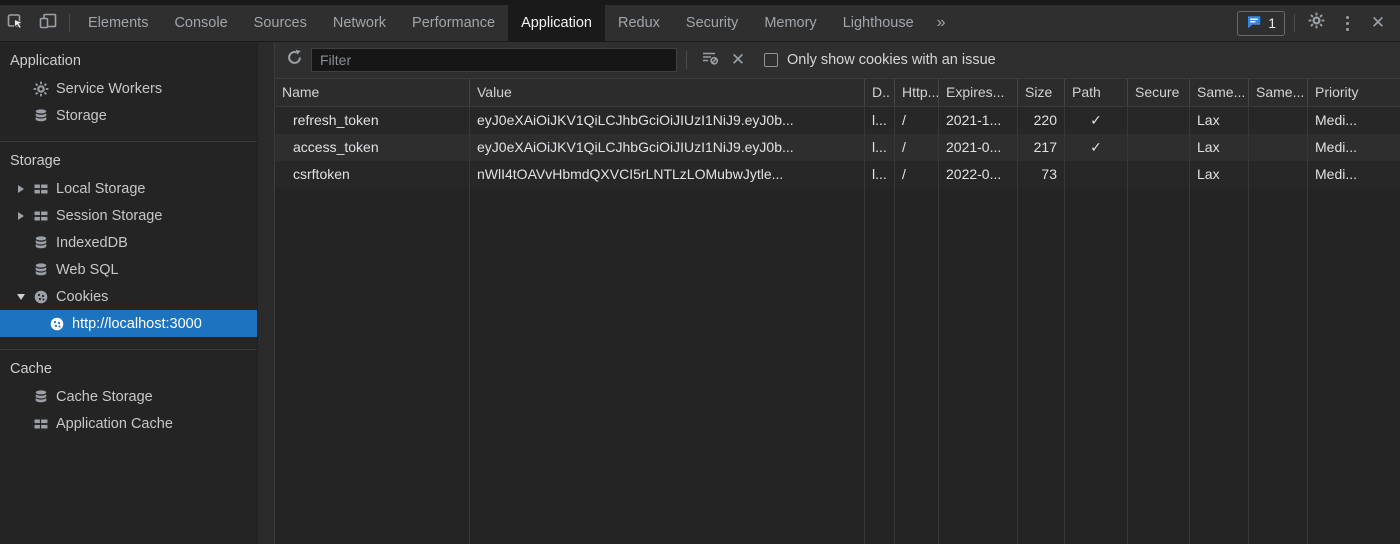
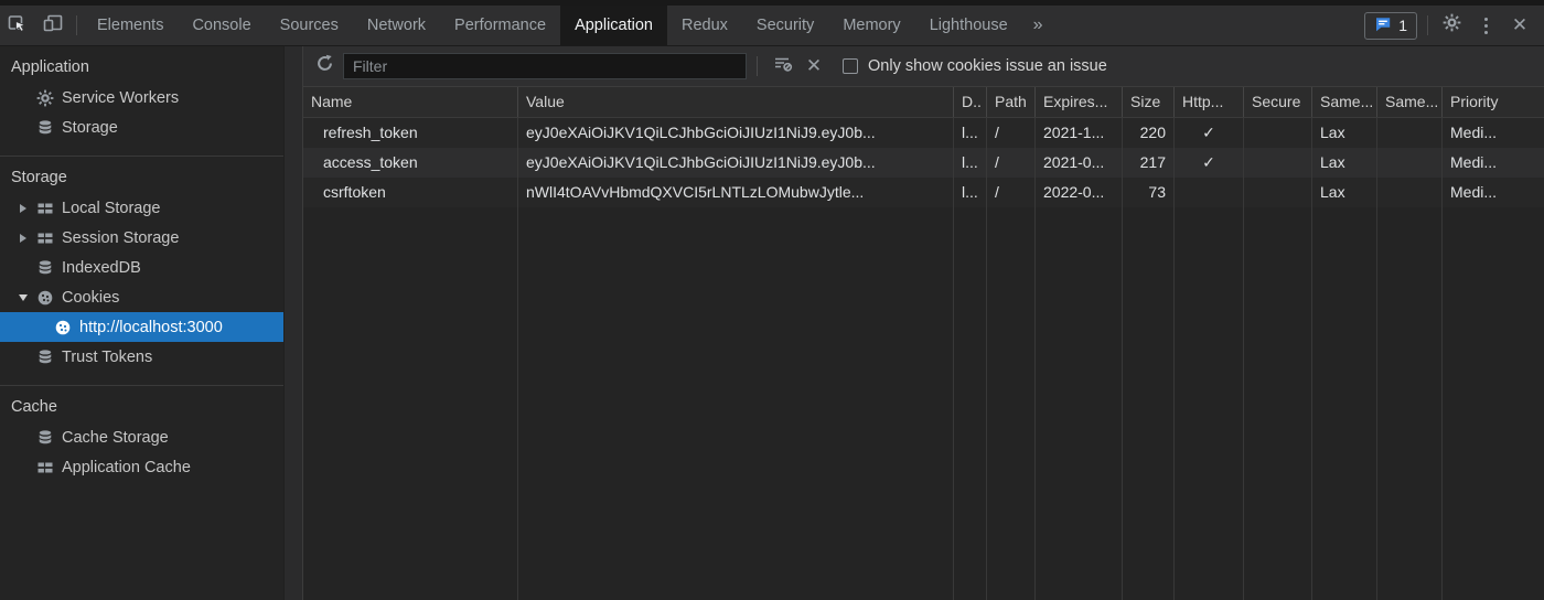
  Elements
  Console
  Sources
  Network
  Performance
  Application
  Redux
  Security
  Memory
  Lighthouse
  »
  1
  ✕
  Application
  Service Workers
  Storage
  Storage
  Local Storage
  Session Storage
  IndexedDB
- Web SQL
  Cookies
  http://localhost:3000
+ Trust Tokens
  Cache
  Cache Storage
  Application Cache
  Filter
  ✕
- Only show cookies with an issue
+ Only show cookies issue an issue
  Name
  Value
  D..
- Http...
+ Path
  Expires...
  Size
- Path
+ Http...
  Secure
  Same...
  Same...
  Priority
  refresh_token
  eyJ0eXAiOiJKV1QiLCJhbGciOiJIUzI1NiJ9.eyJ0b...
  l...
  /
  2021-1...
  220
  ✓
  Lax
  Medi...
  access_token
  eyJ0eXAiOiJKV1QiLCJhbGciOiJIUzI1NiJ9.eyJ0b...
  l...
  /
  2021-0...
  217
  ✓
  Lax
  Medi...
  csrftoken
  nWlI4tOAVvHbmdQXVCI5rLNTLzLOMubwJytle...
  l...
  /
  2022-0...
  73
  Lax
  Medi...
